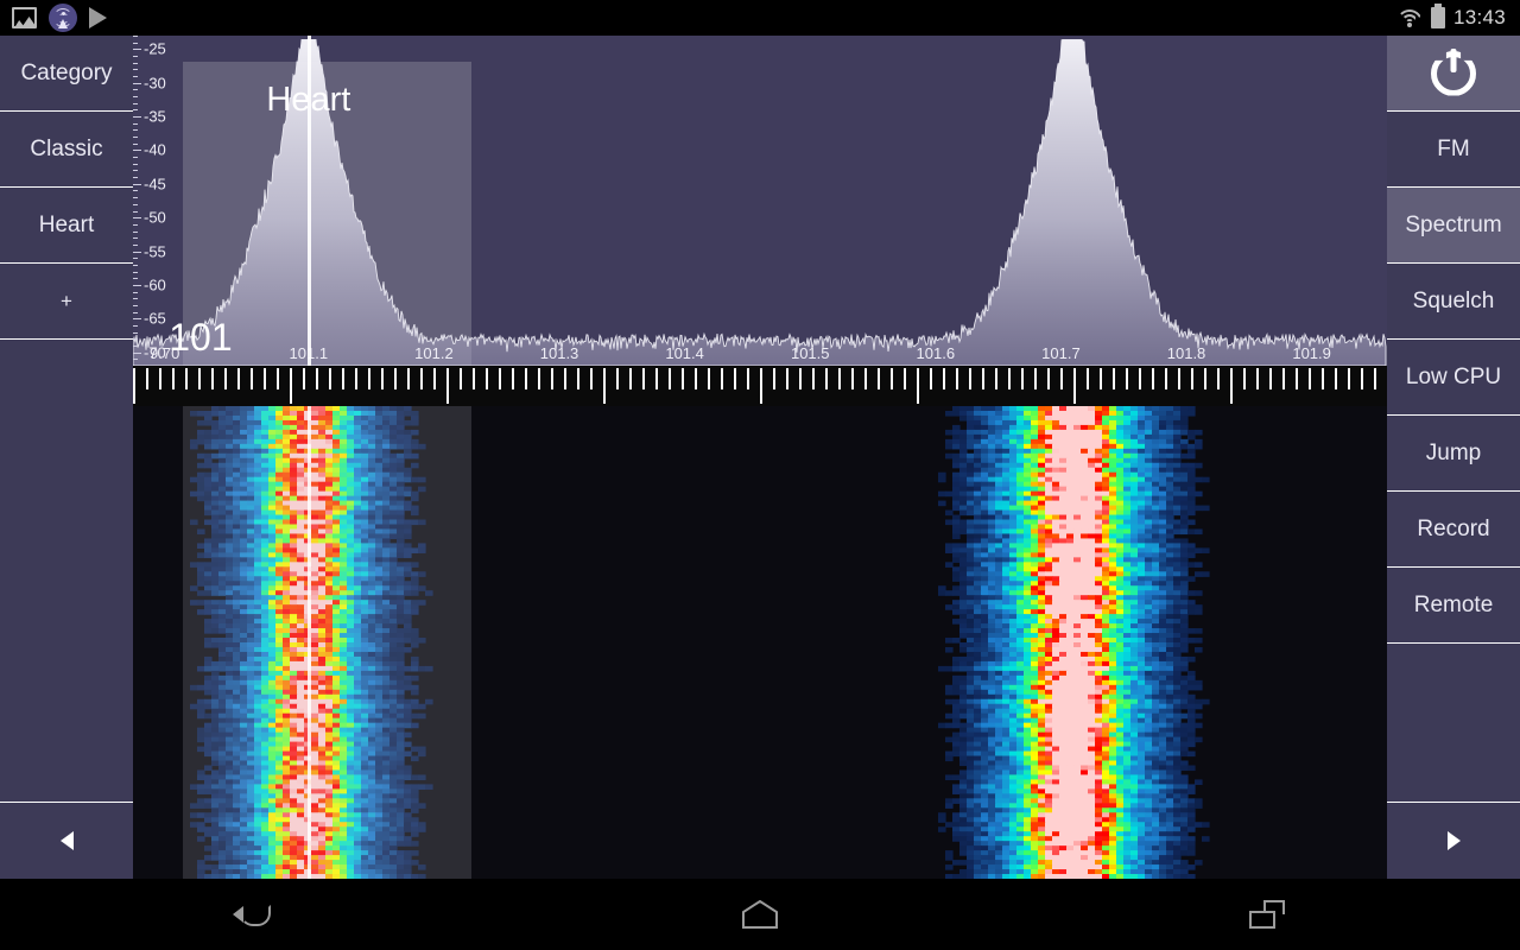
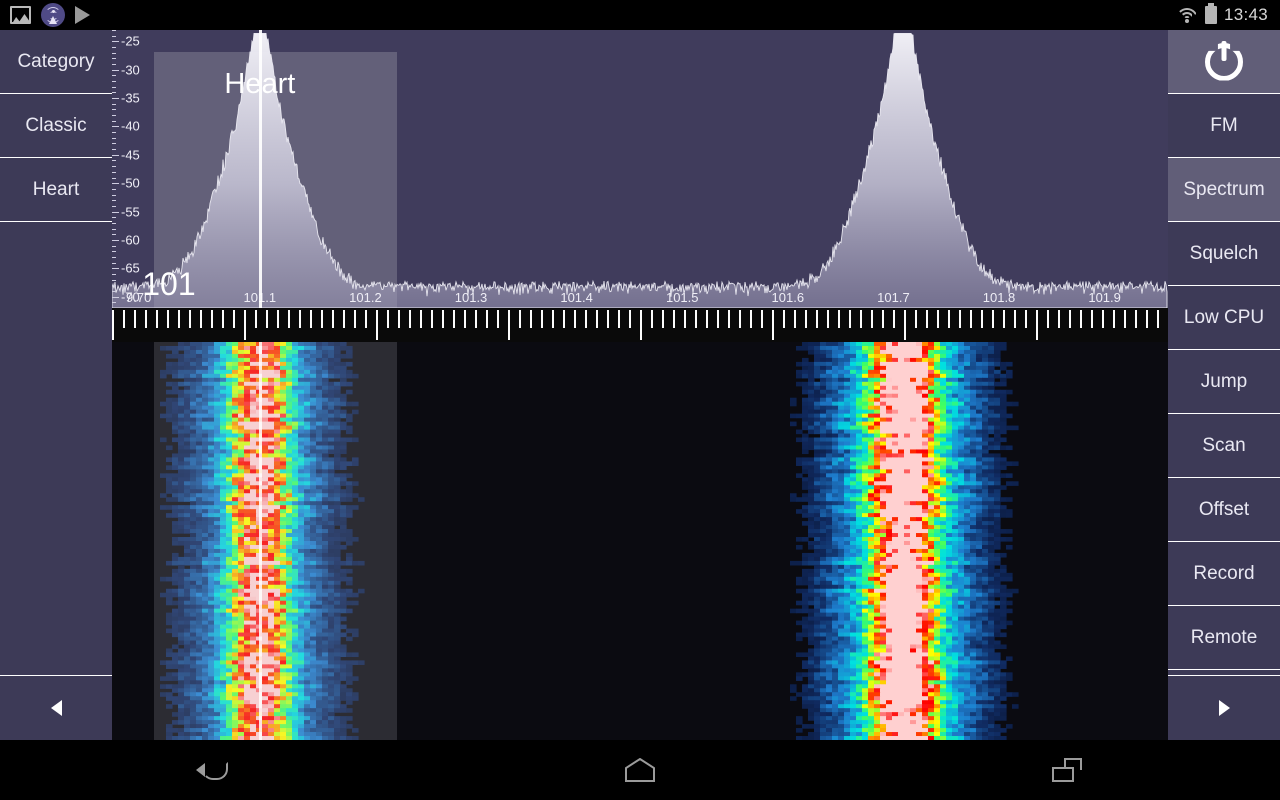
  13:43
  Category
  Classic
  Heart
- +
  -25
  -30
  -35
  -40
  -45
  -50
  -55
  -60
  -65
  -70
  9.70
  10.1
  101.2
  101.3
  101.4
  101.5
  101.6
  101.7
  101.8
  101.9
  Heart
  101
  FM
  Spectrum
  Squelch
  Low CPU
  Jump
+ Scan
+ Offset
  Record
  Remote
